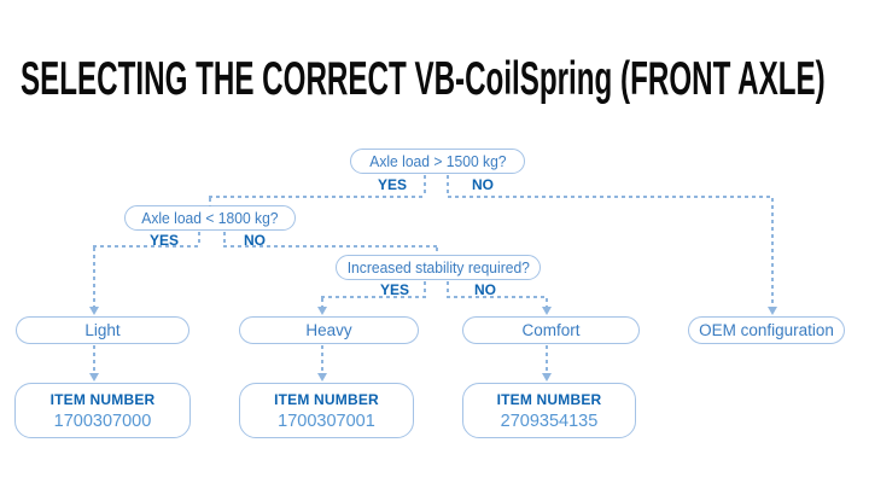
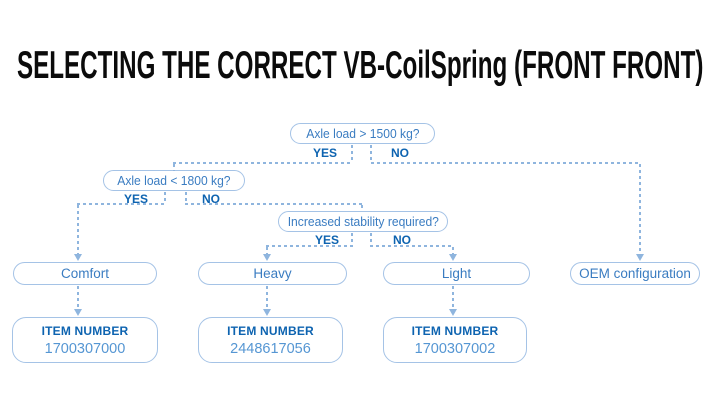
- SELECTING THE CORRECT VB-CoilSpring (FRONT AXLE)
+ SELECTING THE CORRECT VB-CoilSpring (FRONT FRONT)
  Axle load > 1500 kg?
  YES
  NO
  Axle load < 1800 kg?
  YES
  NO
  Increased stability required?
  YES
  NO
- Light
+ Comfort
  Heavy
- Comfort
+ Light
  OEM configuration
  ITEM NUMBER
  1700307000
  ITEM NUMBER
- 1700307001
+ 2448617056
  ITEM NUMBER
- 2709354135
+ 1700307002
